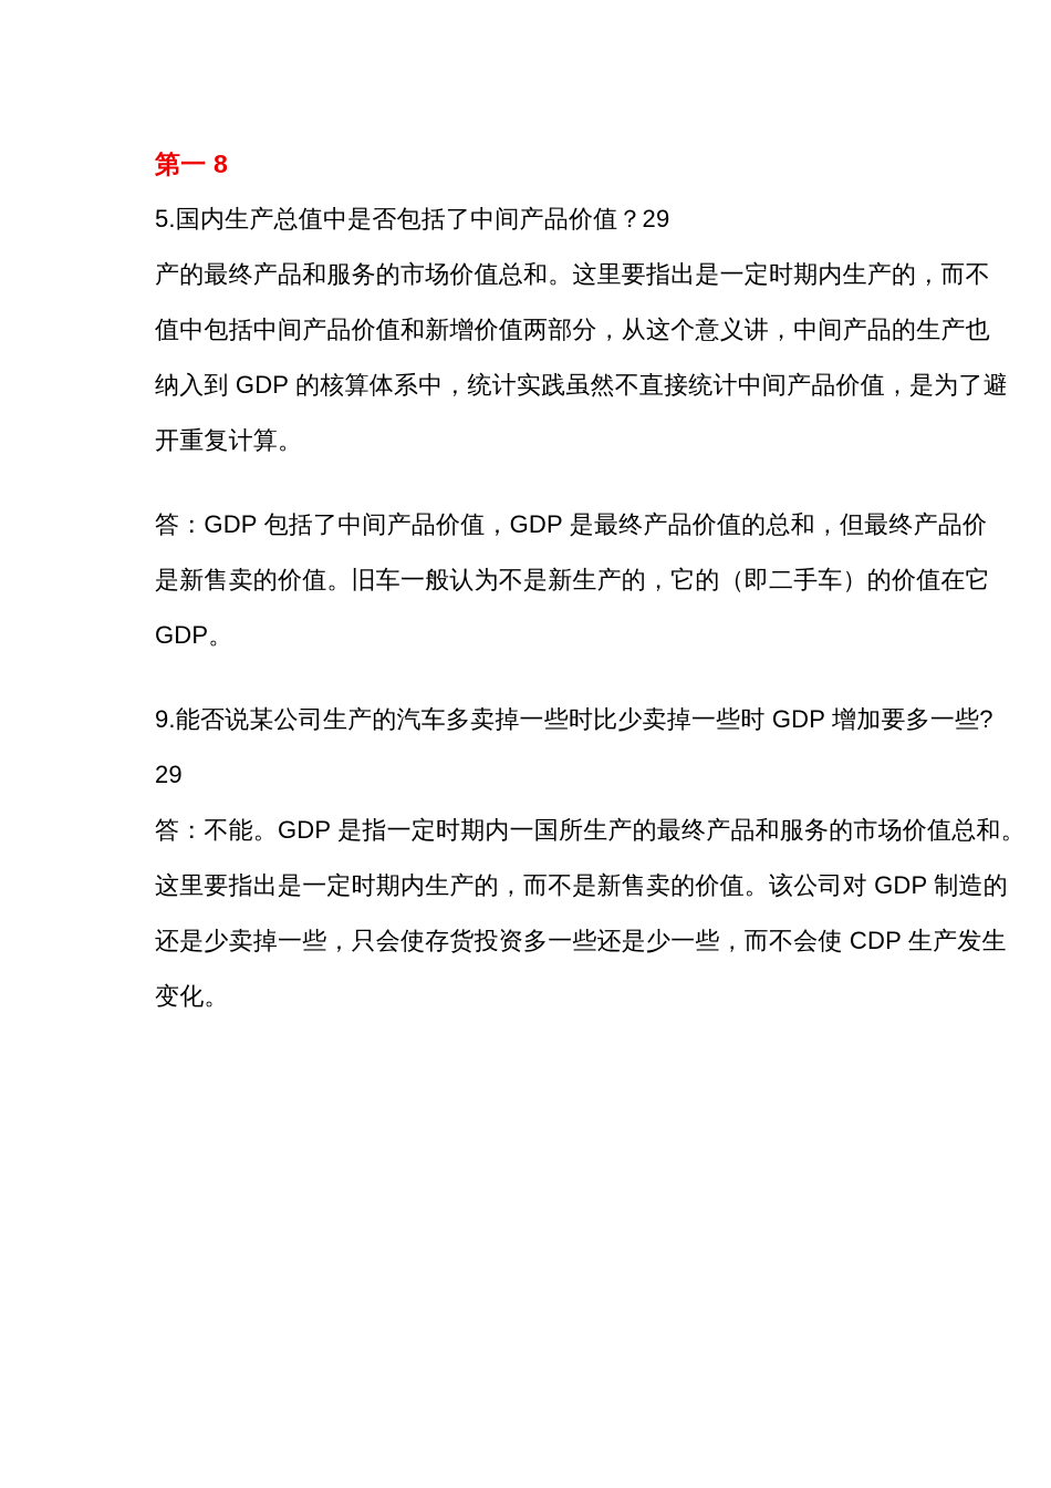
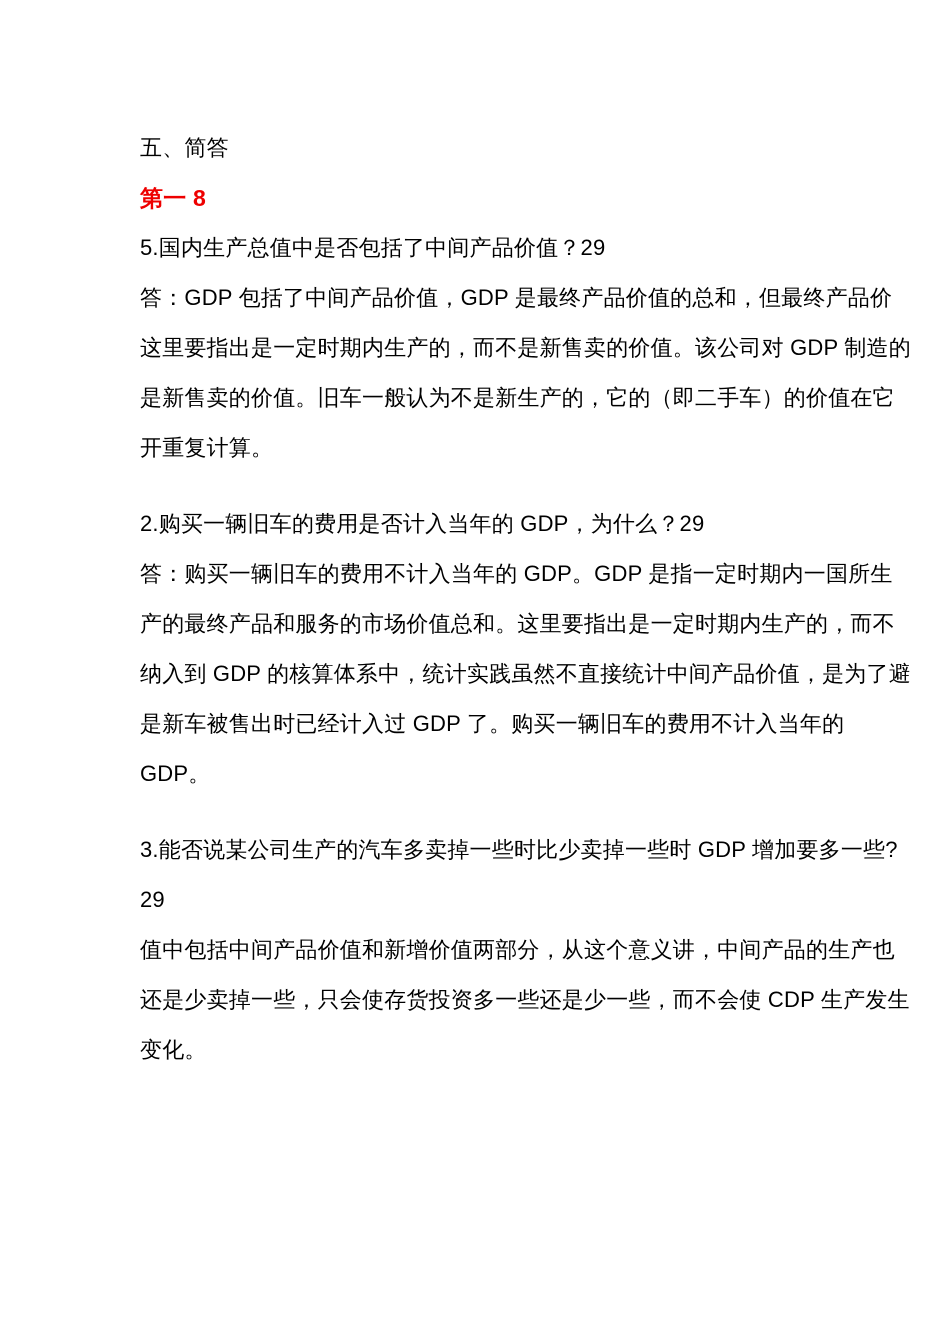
+ 五、简答
  第一 8
  5.国内生产总值中是否包括了中间产品价值？29
- 产的最终产品和服务的市场价值总和。这里要指出是一定时期内生产的，而不
+ 答：GDP 包括了中间产品价值，GDP 是最终产品价值的总和，但最终产品价
- 值中包括中间产品价值和新增价值两部分，从这个意义讲，中间产品的生产也
+ 这里要指出是一定时期内生产的，而不是新售卖的价值。该公司对 GDP 制造的
- 纳入到 GDP 的核算体系中，统计实践虽然不直接统计中间产品价值，是为了避
+ 是新售卖的价值。旧车一般认为不是新生产的，它的（即二手车）的价值在它
  开重复计算。
+ 2.购买一辆旧车的费用是否计入当年的 GDP，为什么？29
+ 答：购买一辆旧车的费用不计入当年的 GDP。GDP 是指一定时期内一国所生
- 答：GDP 包括了中间产品价值，GDP 是最终产品价值的总和，但最终产品价
+ 产的最终产品和服务的市场价值总和。这里要指出是一定时期内生产的，而不
- 是新售卖的价值。旧车一般认为不是新生产的，它的（即二手车）的价值在它
+ 纳入到 GDP 的核算体系中，统计实践虽然不直接统计中间产品价值，是为了避
+ 是新车被售出时已经计入过 GDP 了。购买一辆旧车的费用不计入当年的
  GDP。
- 9.能否说某公司生产的汽车多卖掉一些时比少卖掉一些时 GDP 增加要多一些?
+ 3.能否说某公司生产的汽车多卖掉一些时比少卖掉一些时 GDP 增加要多一些?
  29
- 答：不能。GDP 是指一定时期内一国所生产的最终产品和服务的市场价值总和。
- 这里要指出是一定时期内生产的，而不是新售卖的价值。该公司对 GDP 制造的
+ 值中包括中间产品价值和新增价值两部分，从这个意义讲，中间产品的生产也
  还是少卖掉一些，只会使存货投资多一些还是少一些，而不会使 CDP 生产发生
  变化。
